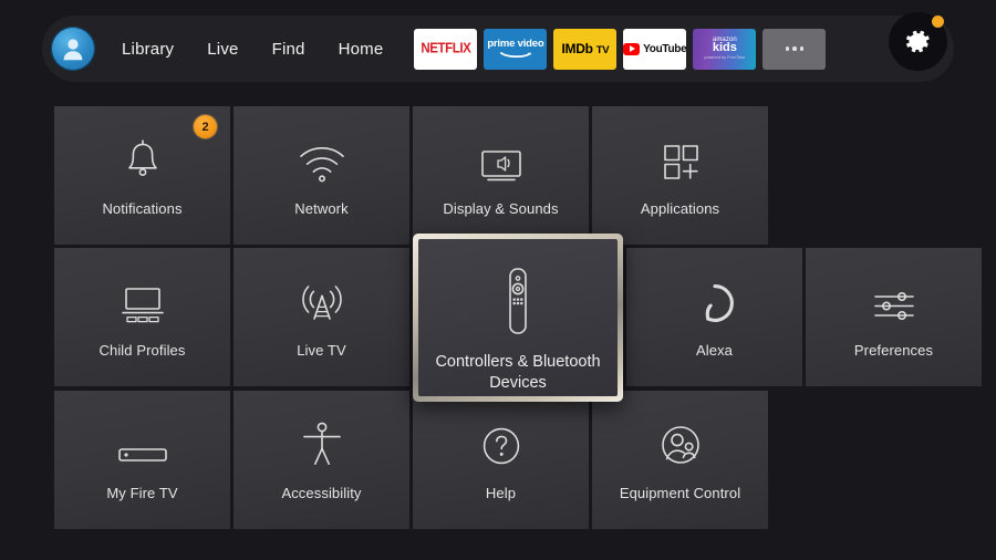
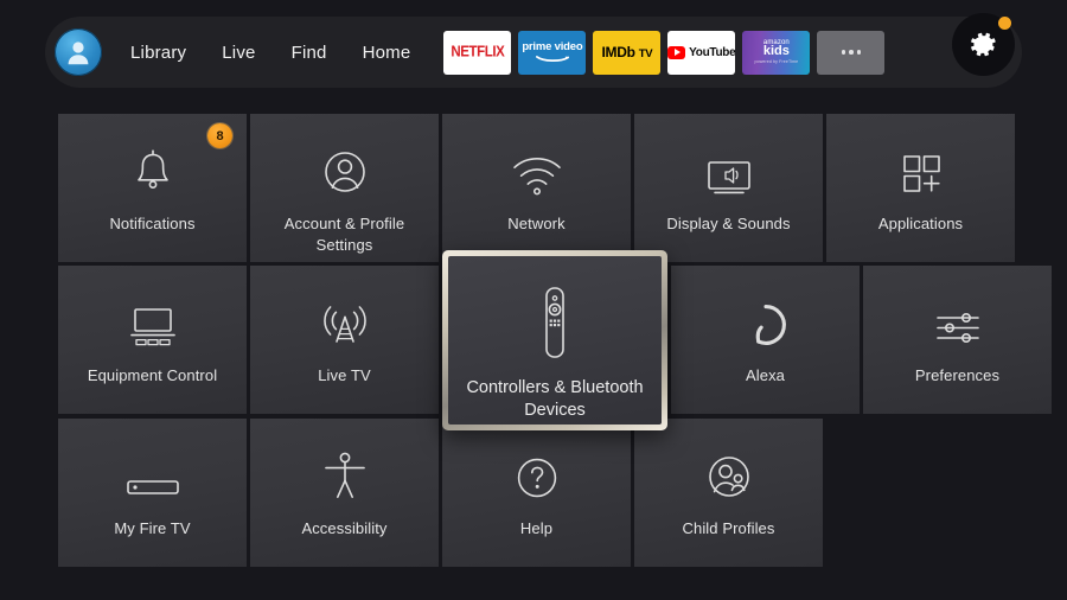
  Library
  Live
  Find
  Home
  NETFLIX
  prime video
  IMDb TV
  YouTube
  kids
- 2
+ 8
  Notifications
+ Account & Profile Settings
  Network
  Display & Sounds
  Applications
- Child Profiles
+ Equipment Control
  Live TV
  Controllers & Bluetooth Devices
  Alexa
  Preferences
  My Fire TV
  Accessibility
  Help
- Equipment Control
+ Child Profiles
